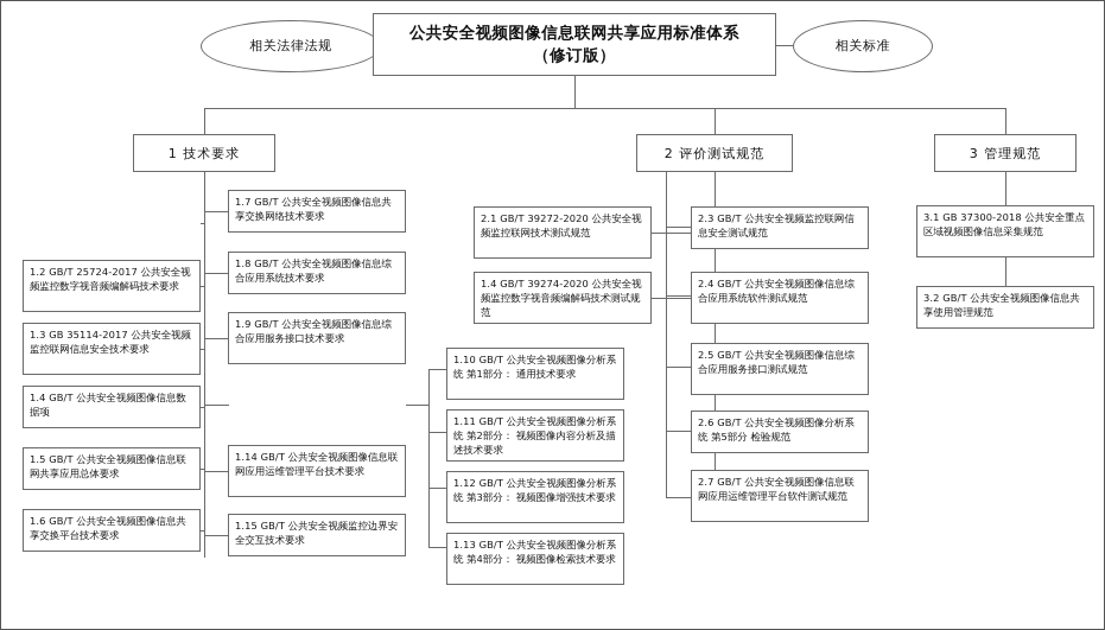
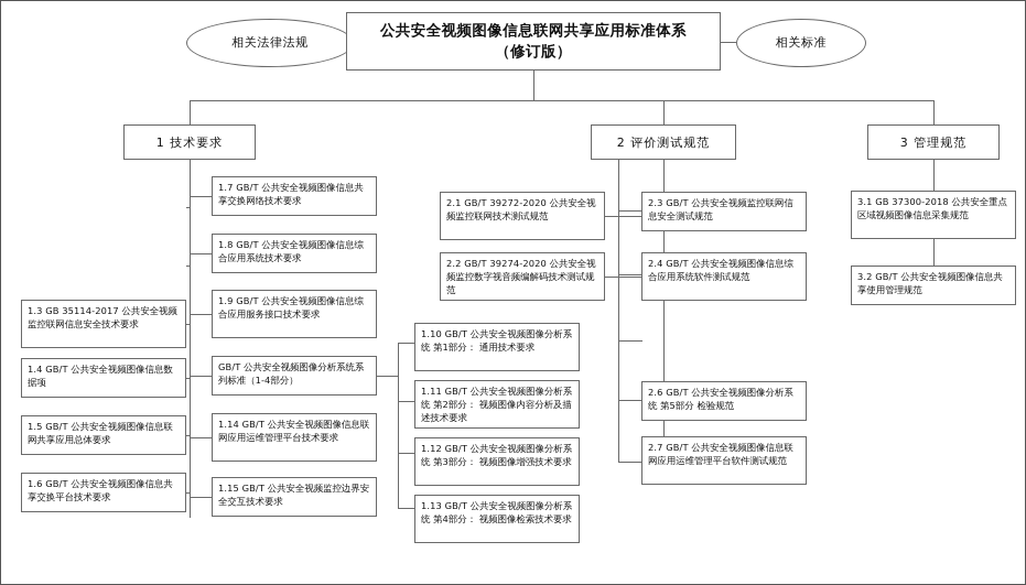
  相关法律法规
  公共安全视频图像信息联网共享应用标准体系
  （修订版）
  相关标准
  1 技术要求
  2 评价测试规范
  3 管理规范
- 1.2 GB/T 25724-2017 公共安全视频监控数字视音频编解码技术要求
  1.3 GB 35114-2017 公共安全视频监控联网信息安全技术要求
  1.4 GB/T 公共安全视频图像信息数据项
  1.5 GB/T 公共安全视频图像信息联网共享应用总体要求
  1.6 GB/T 公共安全视频图像信息共享交换平台技术要求
  1.7 GB/T 公共安全视频图像信息共享交换网络技术要求
  1.8 GB/T 公共安全视频图像信息综合应用系统技术要求
  1.9 GB/T 公共安全视频图像信息综合应用服务接口技术要求
+ GB/T 公共安全视频图像分析系统系列标准（1-4部分）
  1.14 GB/T 公共安全视频图像信息联网应用运维管理平台技术要求
  1.15 GB/T 公共安全视频监控边界安全交互技术要求
  1.10 GB/T 公共安全视频图像分析系统 第1部分： 通用技术要求
  1.11 GB/T 公共安全视频图像分析系统 第2部分： 视频图像内容分析及描述技术要求
  1.12 GB/T 公共安全视频图像分析系统 第3部分： 视频图像增强技术要求
  1.13 GB/T 公共安全视频图像分析系统 第4部分： 视频图像检索技术要求
  2.1 GB/T 39272-2020 公共安全视频监控联网技术测试规范
- 1.4 GB/T 39274-2020 公共安全视频监控数字视音频编解码技术测试规范
+ 2.2 GB/T 39274-2020 公共安全视频监控数字视音频编解码技术测试规范
  2.3 GB/T 公共安全视频监控联网信息安全测试规范
  2.4 GB/T 公共安全视频图像信息综合应用系统软件测试规范
- 2.5 GB/T 公共安全视频图像信息综合应用服务接口测试规范
  2.6 GB/T 公共安全视频图像分析系统 第5部分 检验规范
  2.7 GB/T 公共安全视频图像信息联网应用运维管理平台软件测试规范
  3.1 GB 37300-2018 公共安全重点区域视频图像信息采集规范
  3.2 GB/T 公共安全视频图像信息共享使用管理规范
